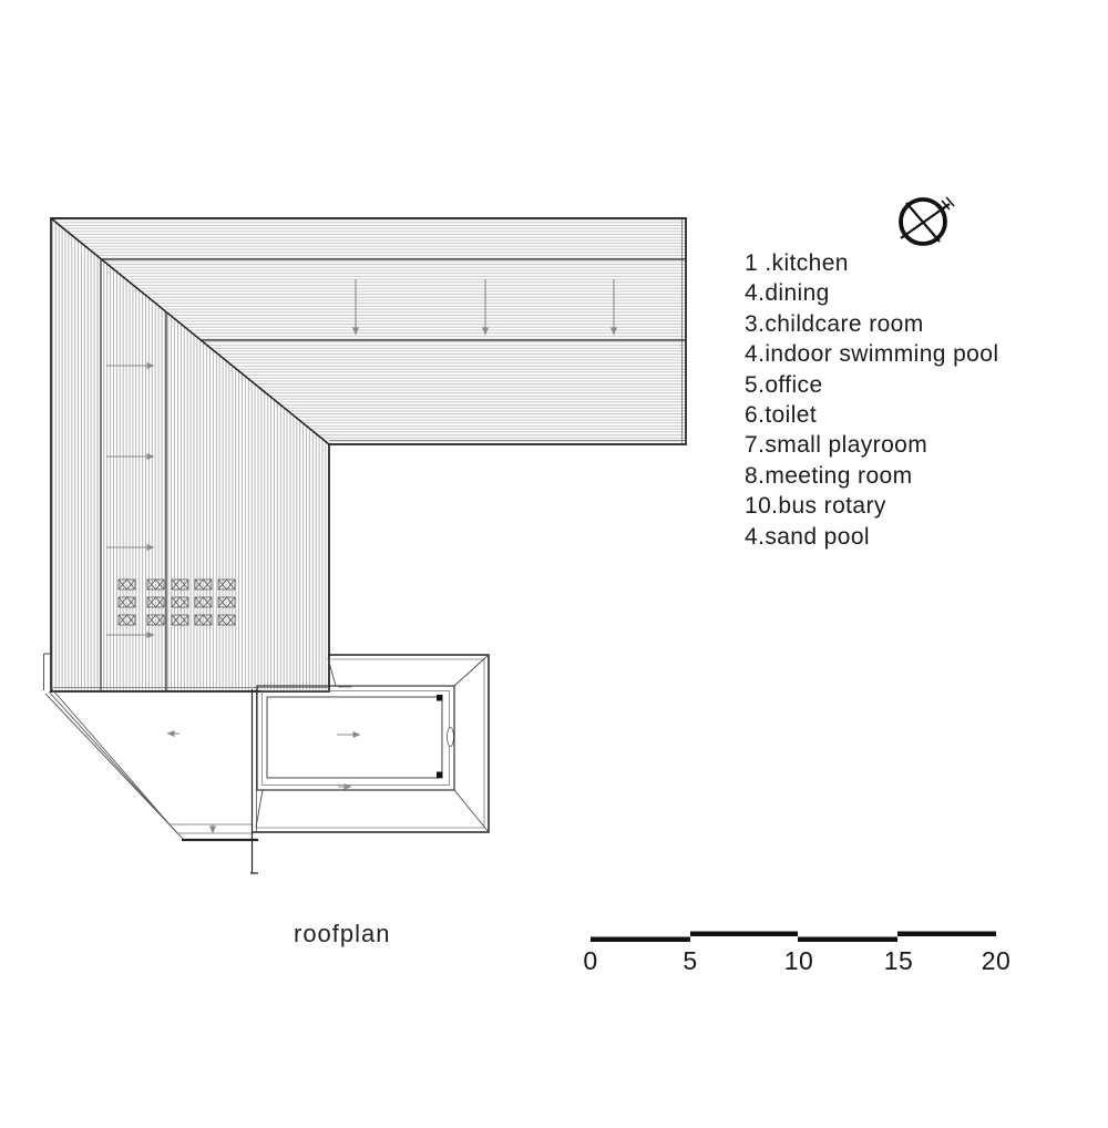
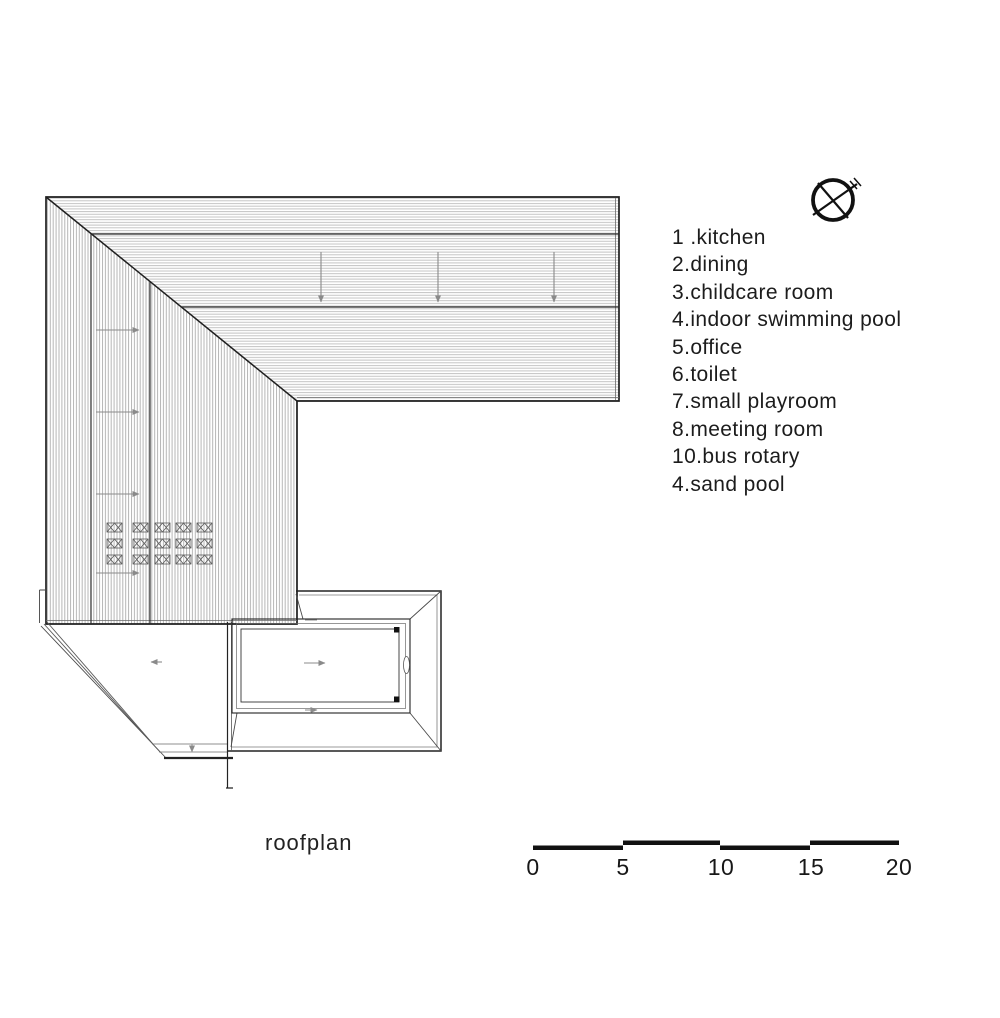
  1 .kitchen
- 4.dining
+ 2.dining
  3.childcare room
  4.indoor swimming pool
  5.office
  6.toilet
  7.small playroom
  8.meeting room
  10.bus rotary
  4.sand pool
  roofplan
  0
  5
  10
  15
  20
